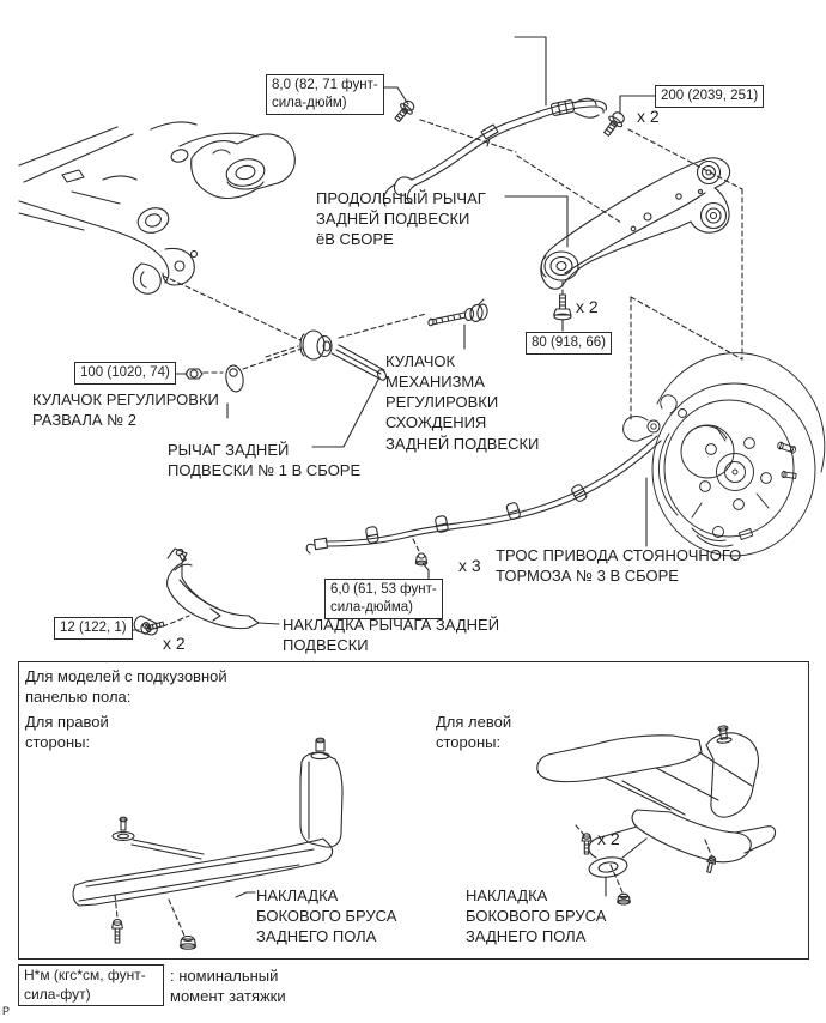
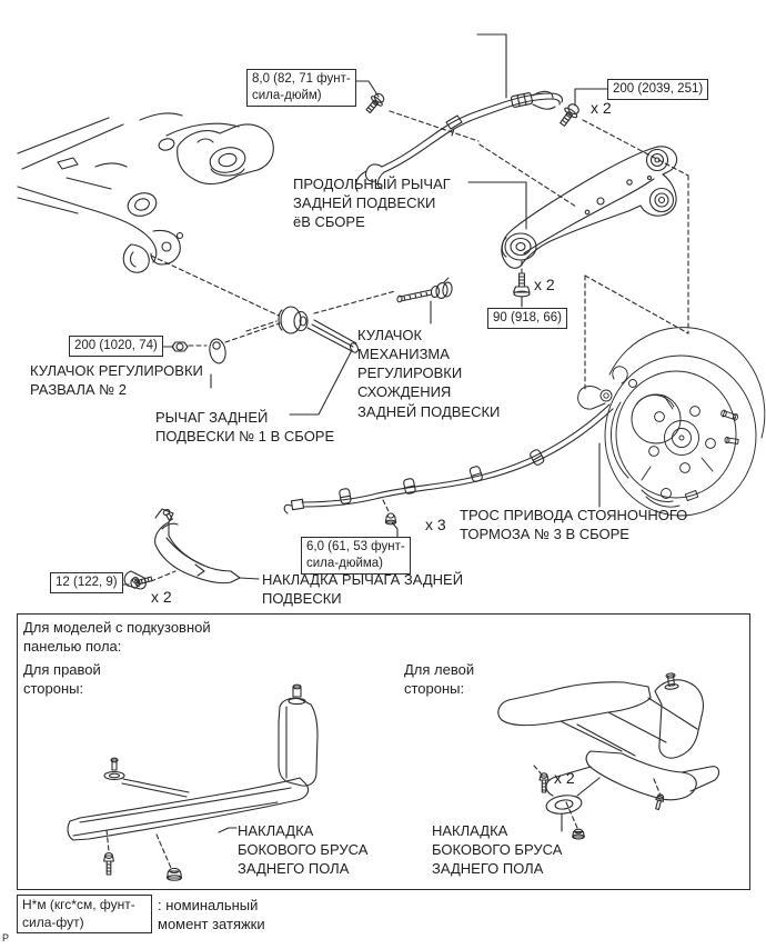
  8,0 (82, 71 фунт-
  сила-дюйм)
  200 (2039, 251)
  x 2
  ПРОДОЛЬНЫЙ РЫЧАГ
  ЗАДНЕЙ ПОДВЕСКИ
  ёВ СБОРЕ
  x 2
- 80 (918, 66)
+ 90 (918, 66)
- 100 (1020, 74)
+ 200 (1020, 74)
  КУЛАЧОК РЕГУЛИРОВКИ
  РАЗВАЛА № 2
  РЫЧАГ ЗАДНЕЙ
  ПОДВЕСКИ № 1 В СБОРЕ
  КУЛАЧОК
  МЕХАНИЗМА
  РЕГУЛИРОВКИ
  СХОЖДЕНИЯ
  ЗАДНЕЙ ПОДВЕСКИ
  ТРОС ПРИВОДА СТОЯНОЧНОГО
  ТОРМОЗА № 3 В СБОРЕ
  x 3
  6,0 (61, 53 фунт-
  сила-дюйма)
- 12 (122, 1)
+ 12 (122, 9)
  x 2
  НАКЛАДКА РЫЧАГА ЗАДНЕЙ
  ПОДВЕСКИ
  Для моделей с подкузовной
  панелью пола:
  Для правой
  стороны:
  Для левой
  стороны:
  НАКЛАДКА
  БОКОВОГО БРУСА
  ЗАДНЕГО ПОЛА
  НАКЛАДКА
  БОКОВОГО БРУСА
  ЗАДНЕГО ПОЛА
  x 2
  Н*м (кгс*см, фунт-
  сила-фут)
  : номинальный
  момент затяжки
  P
